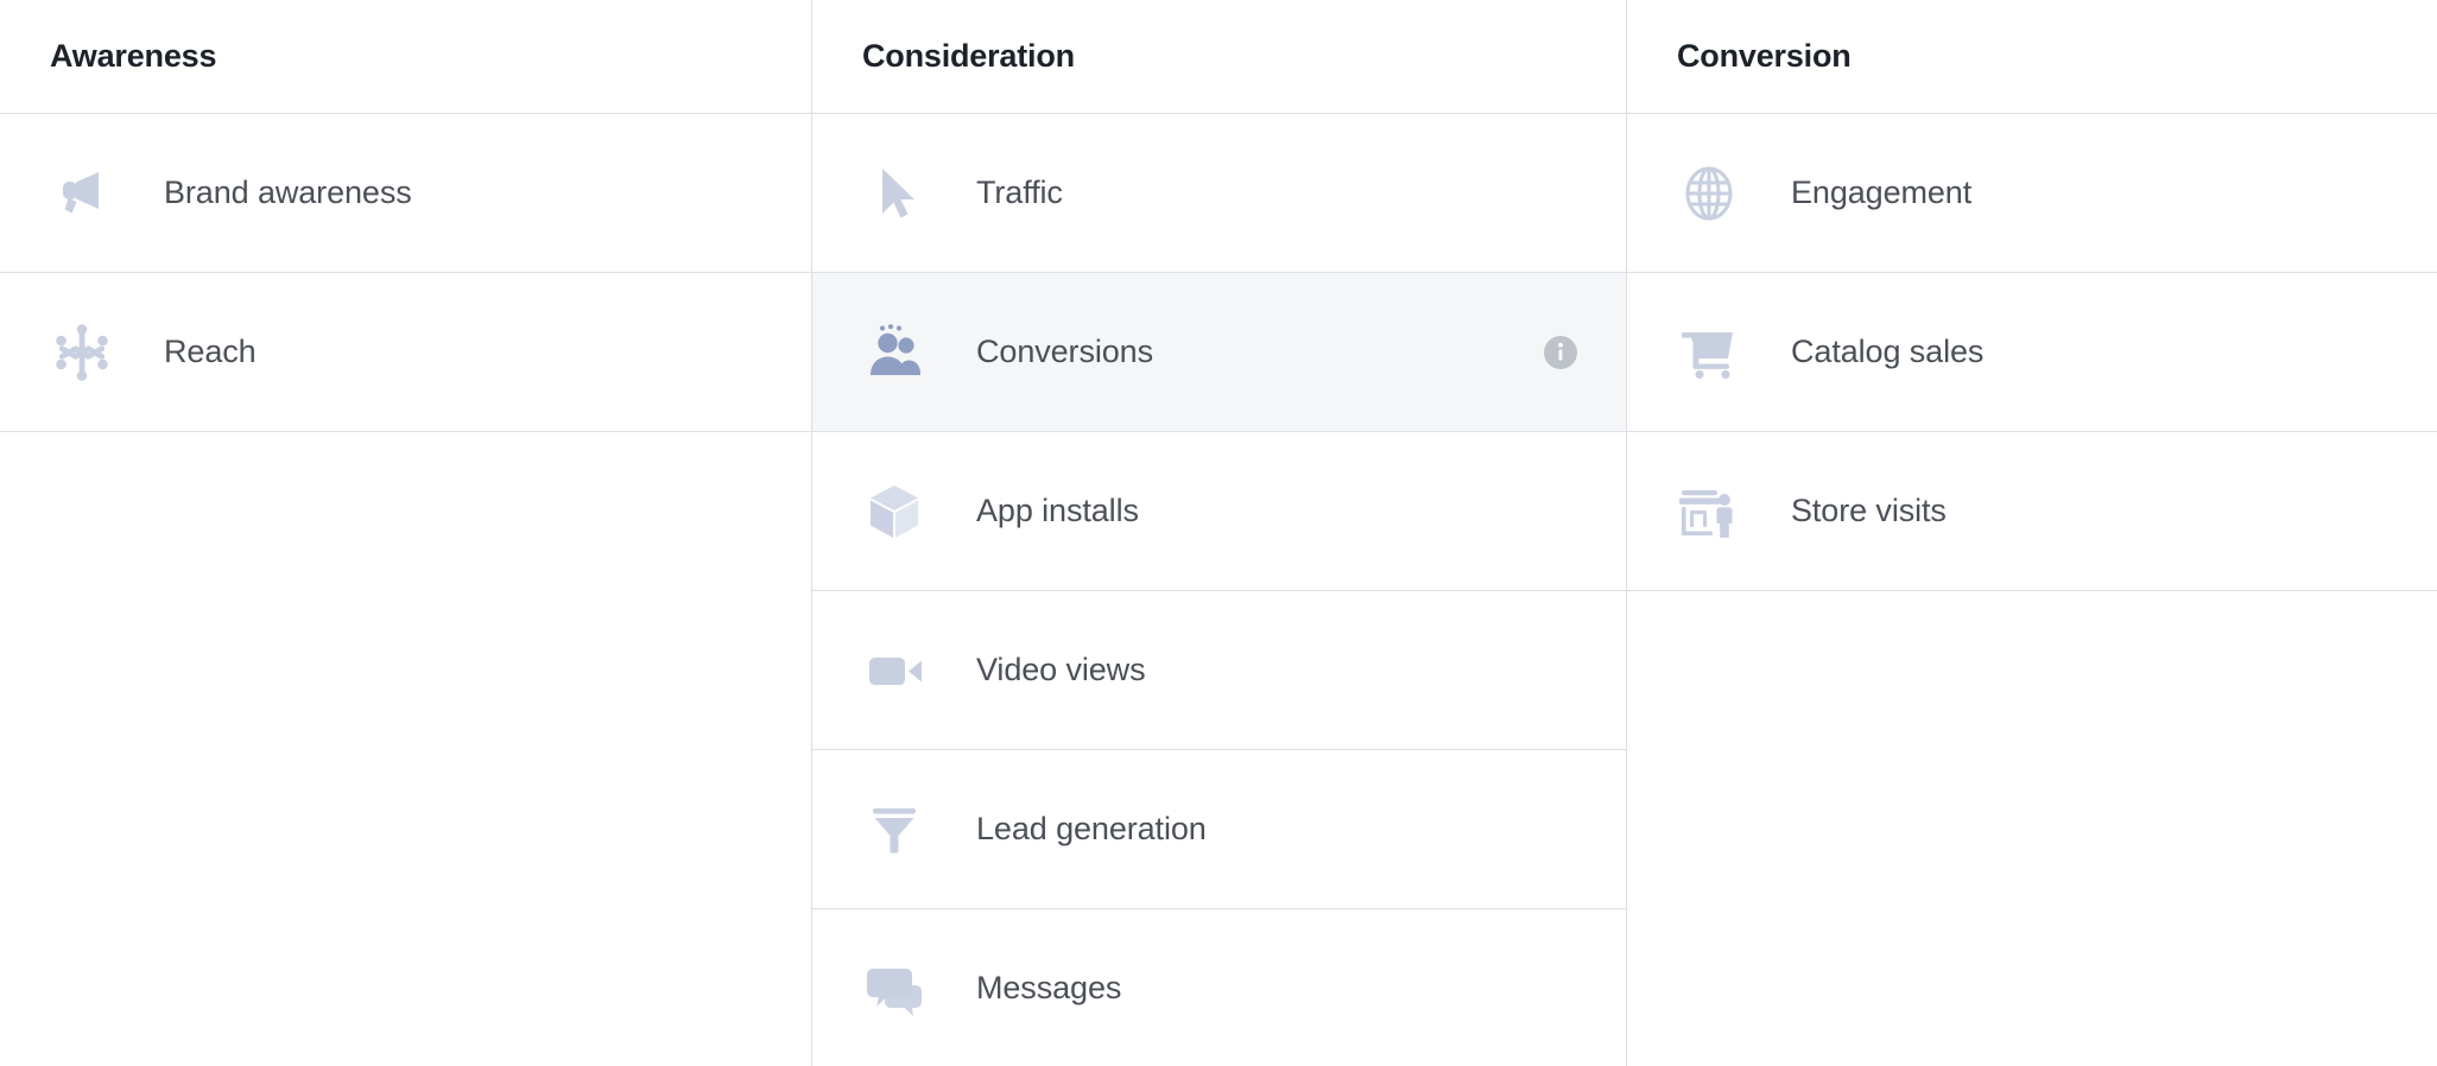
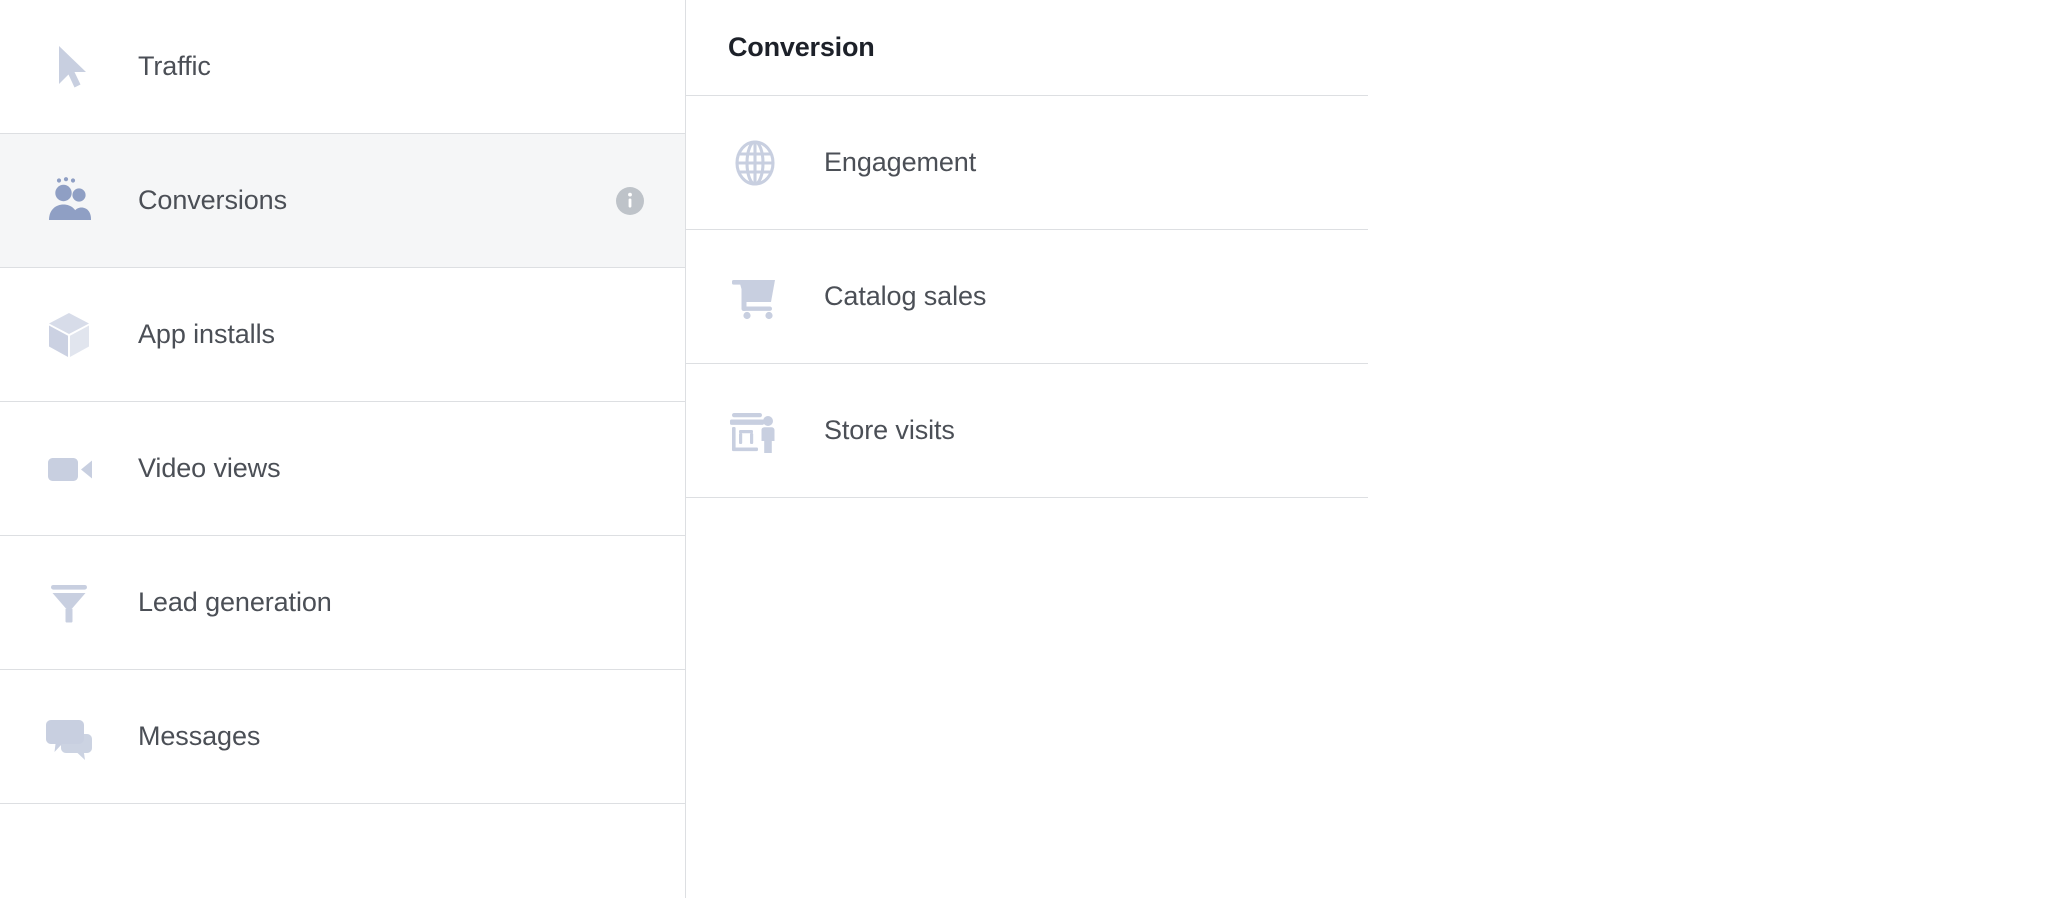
- Awareness
- Brand awareness
- Reach
- Consideration
  Traffic
  Conversions
  App installs
  Video views
  Lead generation
  Messages
  Conversion
  Engagement
  Catalog sales
  Store visits
